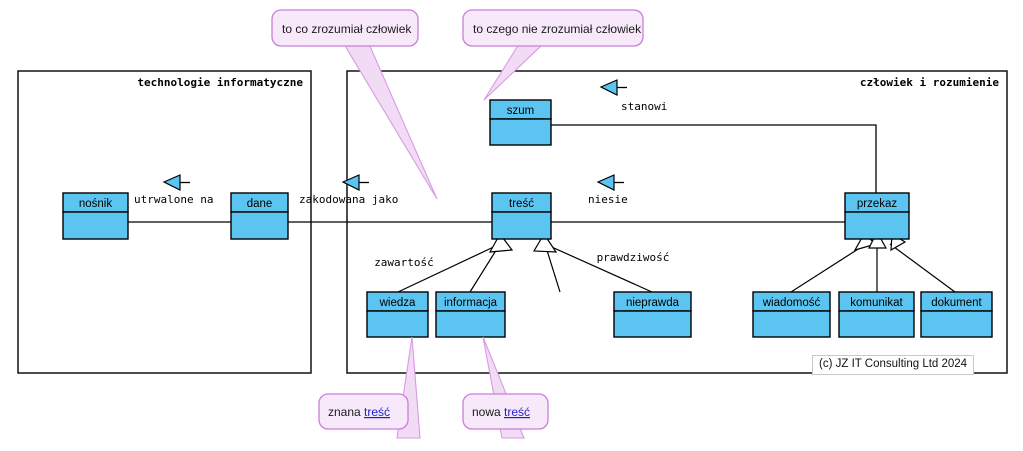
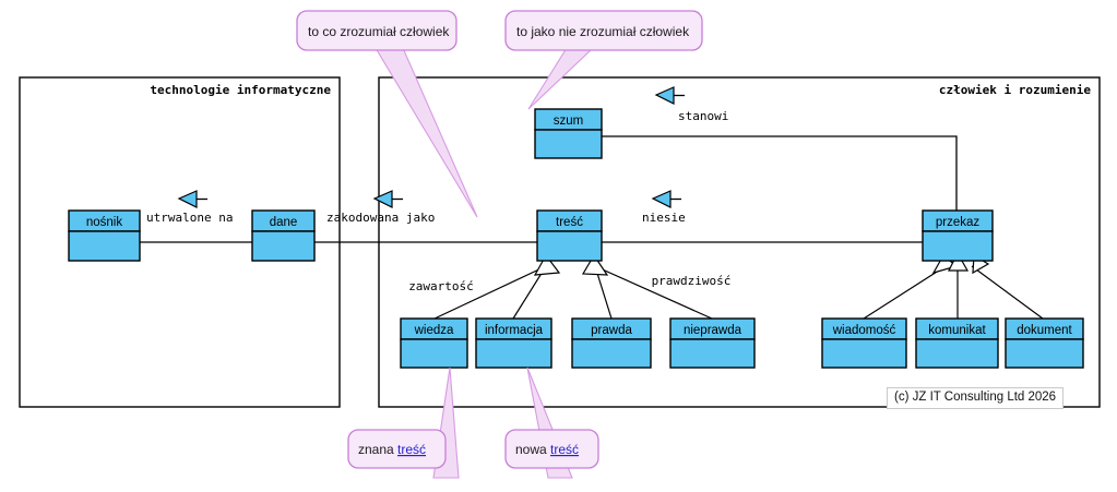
  technologie informatyczne
  człowiek i rozumienie
  zawartość
  prawdziwość
  nośnik
  dane
  szum
  treść
  przekaz
  wiedza
  informacja
+ prawda
  nieprawda
  wiadomość
  komunikat
  dokument
  utrwalone na
  zakodowana jako
  niesie
  stanowi
  to co zrozumiał człowiek
- to czego nie zrozumiał człowiek
+ to jako nie zrozumiał człowiek
  znana treść
  nowa treść
- (c) JZ IT Consulting Ltd 2024
+ (c) JZ IT Consulting Ltd 2026
